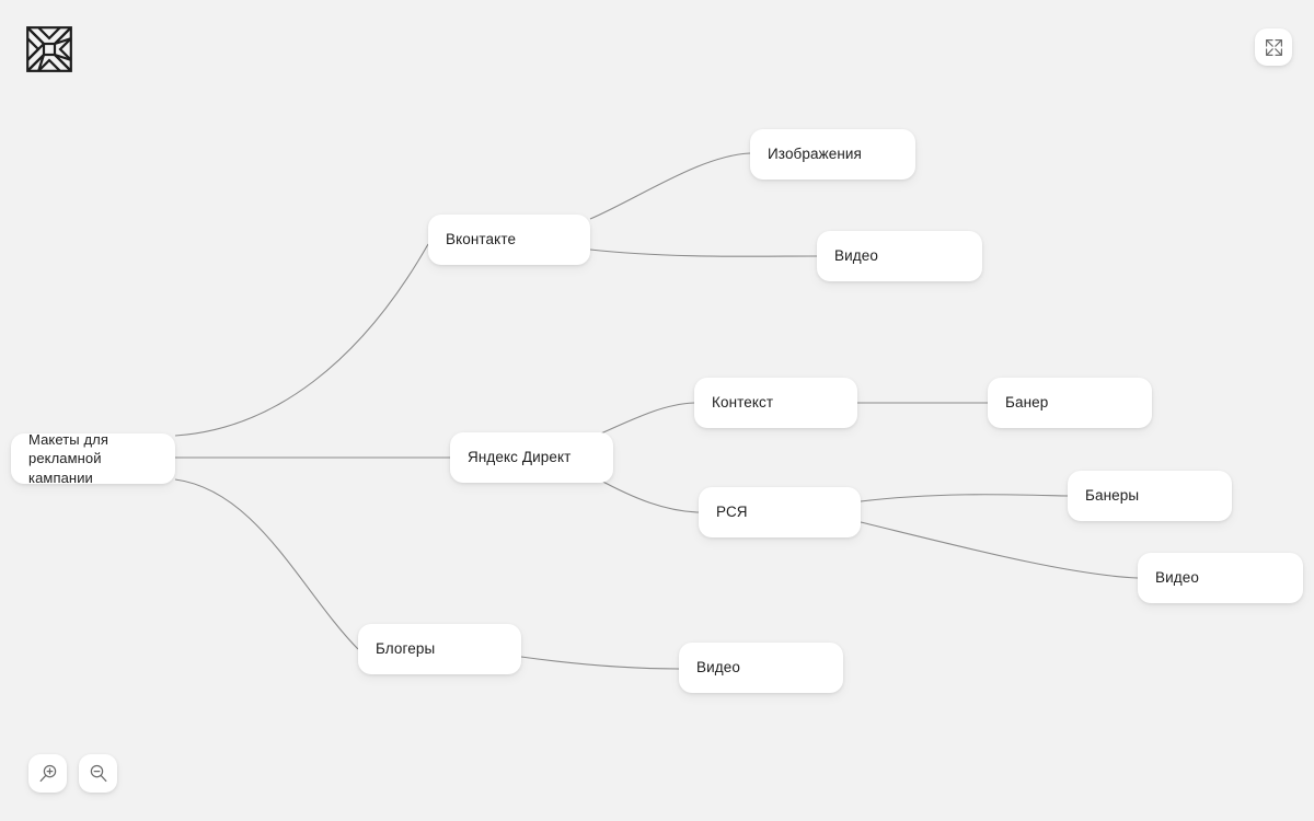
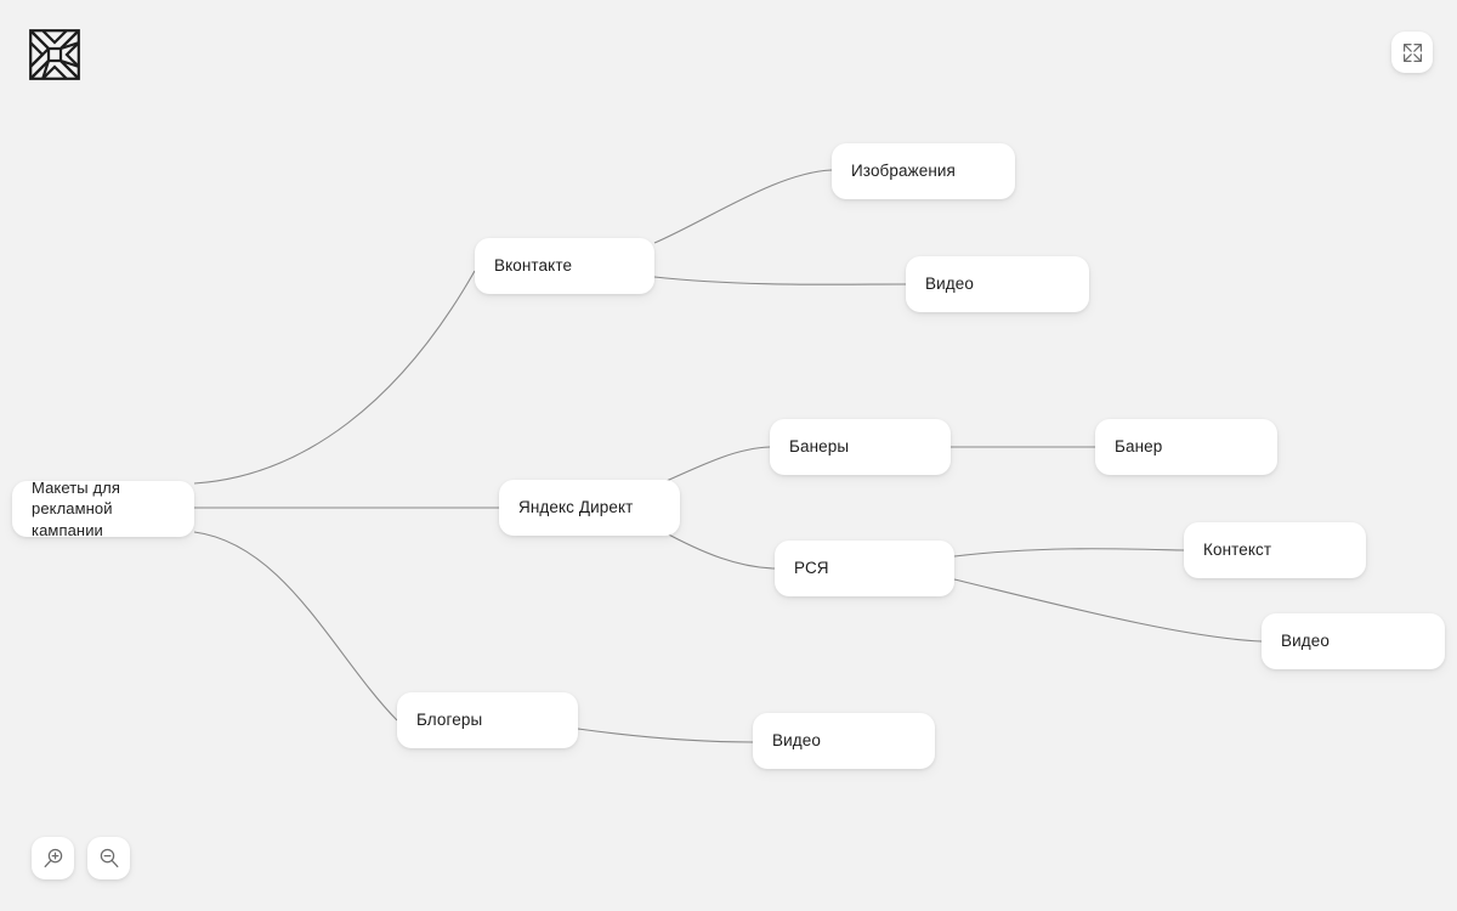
  Макеты для
  рекламной кампании
  Вконтакте
  Изображения
  Видео
  Яндекс Директ
- Контекст
+ Банеры
  Банер
  РСЯ
- Банеры
+ Контекст
  Видео
  Блогеры
  Видео
